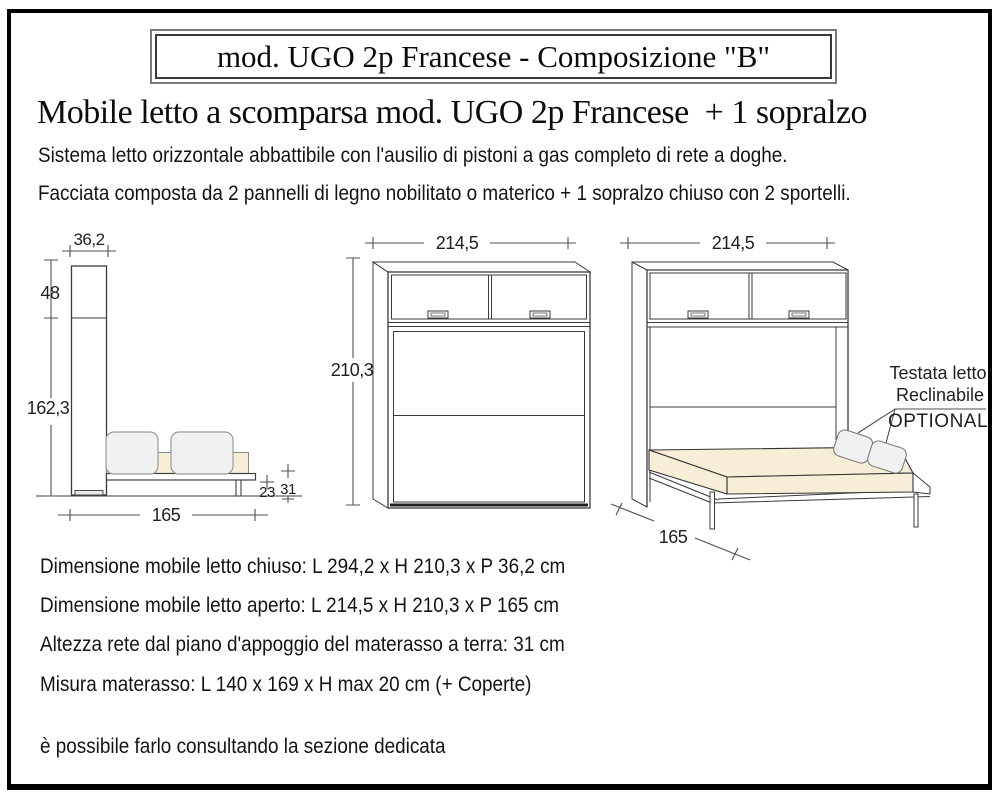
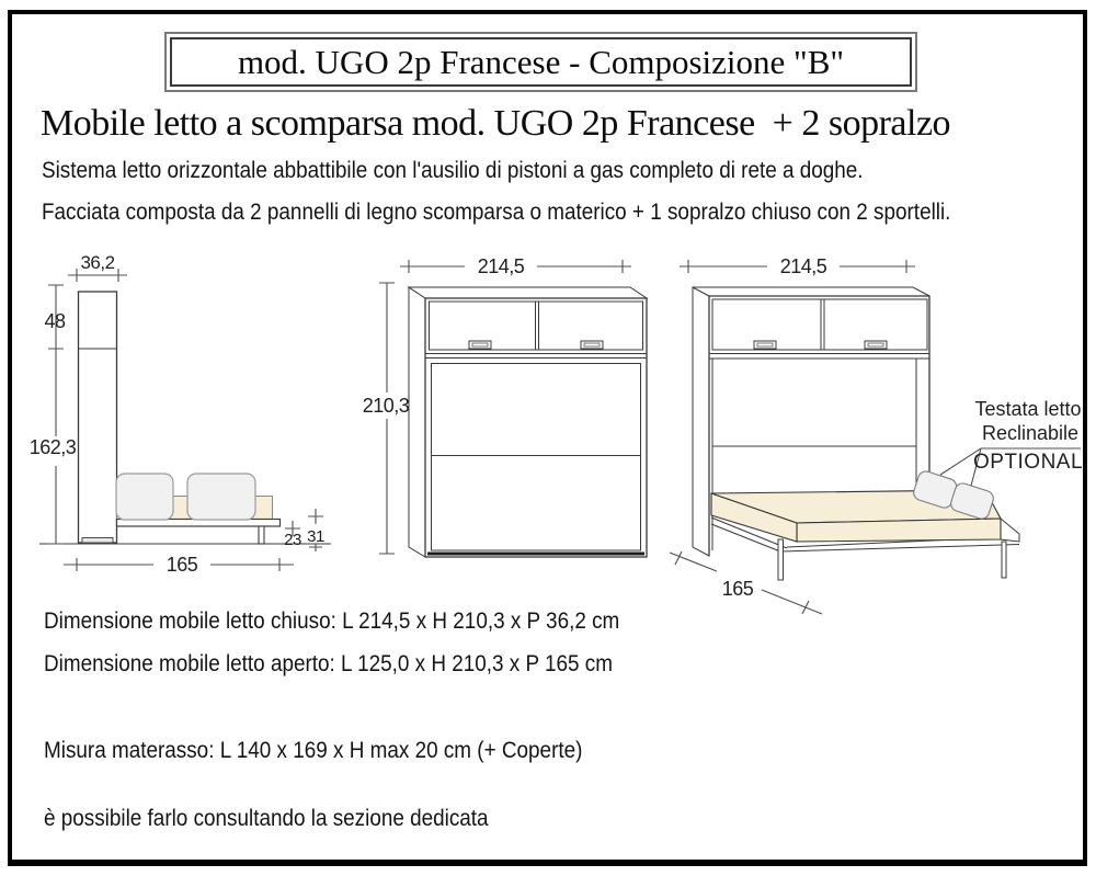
  mod. UGO 2p Francese - Composizione "B"
- Mobile letto a scomparsa mod. UGO 2p Francese + 1 sopralzo
+ Mobile letto a scomparsa mod. UGO 2p Francese + 2 sopralzo
  Sistema letto orizzontale abbattibile con l'ausilio di pistoni a gas completo di rete a doghe.
- Facciata composta da 2 pannelli di legno nobilitato o materico + 1 sopralzo chiuso con 2 sportelli.
+ Facciata composta da 2 pannelli di legno scomparsa o materico + 1 sopralzo chiuso con 2 sportelli.
  36,2
  48
  162,3
  165
  23
  31
  214,5
  210,3
  Testata letto
  Reclinabile
  OPTIONAL
  214,5
  165
- Dimensione mobile letto chiuso: L 294,2 x H 210,3 x P 36,2 cm
+ Dimensione mobile letto chiuso: L 214,5 x H 210,3 x P 36,2 cm
- Dimensione mobile letto aperto: L 214,5 x H 210,3 x P 165 cm
+ Dimensione mobile letto aperto: L 125,0 x H 210,3 x P 165 cm
- Altezza rete dal piano d'appoggio del materasso a terra: 31 cm
  Misura materasso: L 140 x 169 x H max 20 cm (+ Coperte)
  è possibile farlo consultando la sezione dedicata
